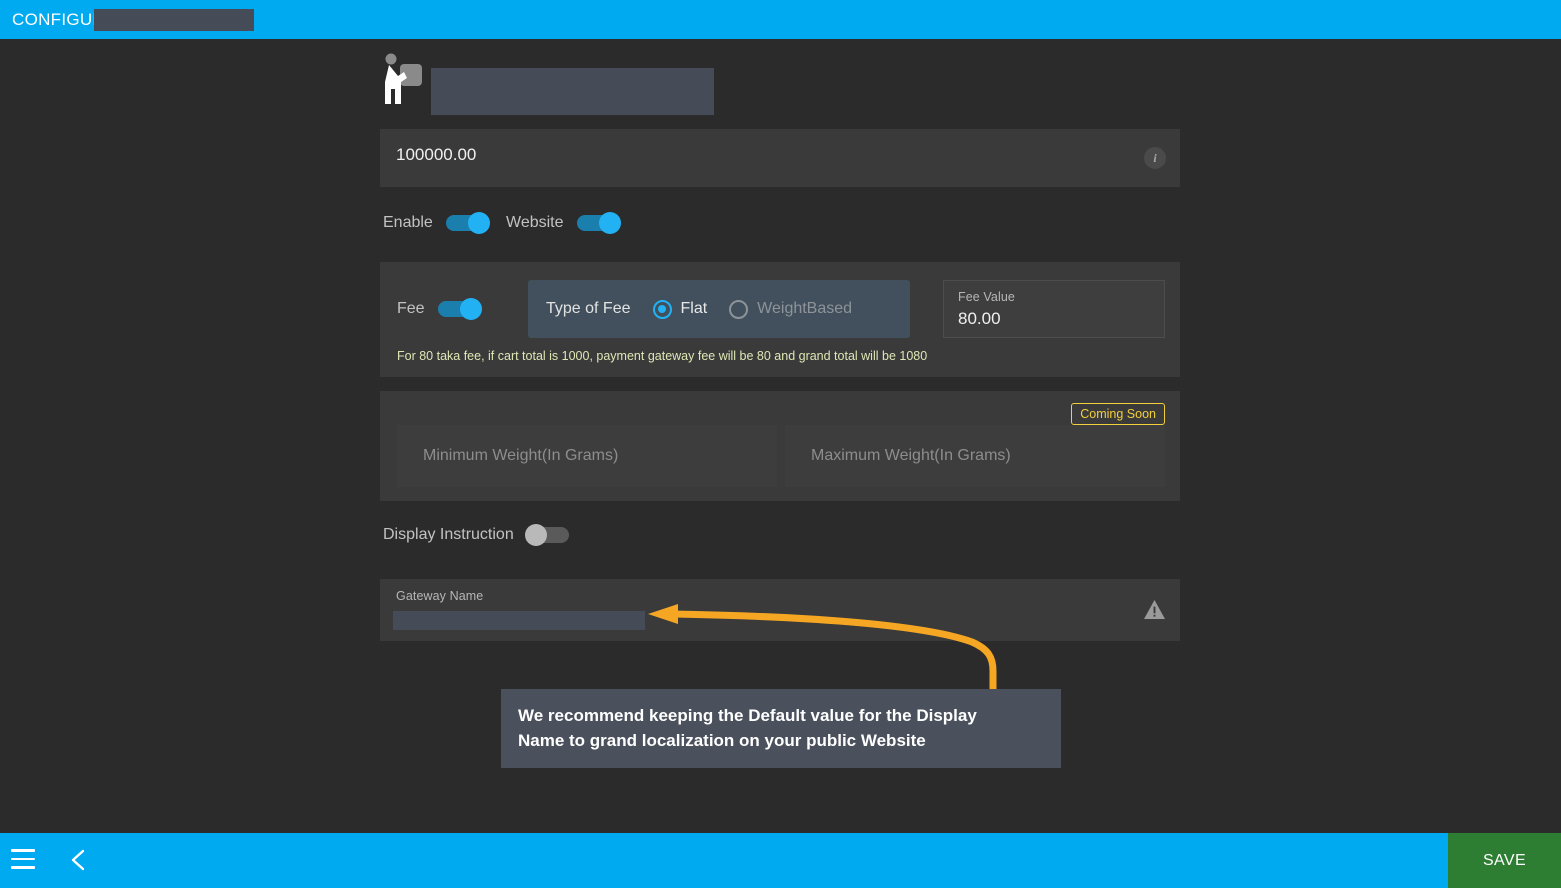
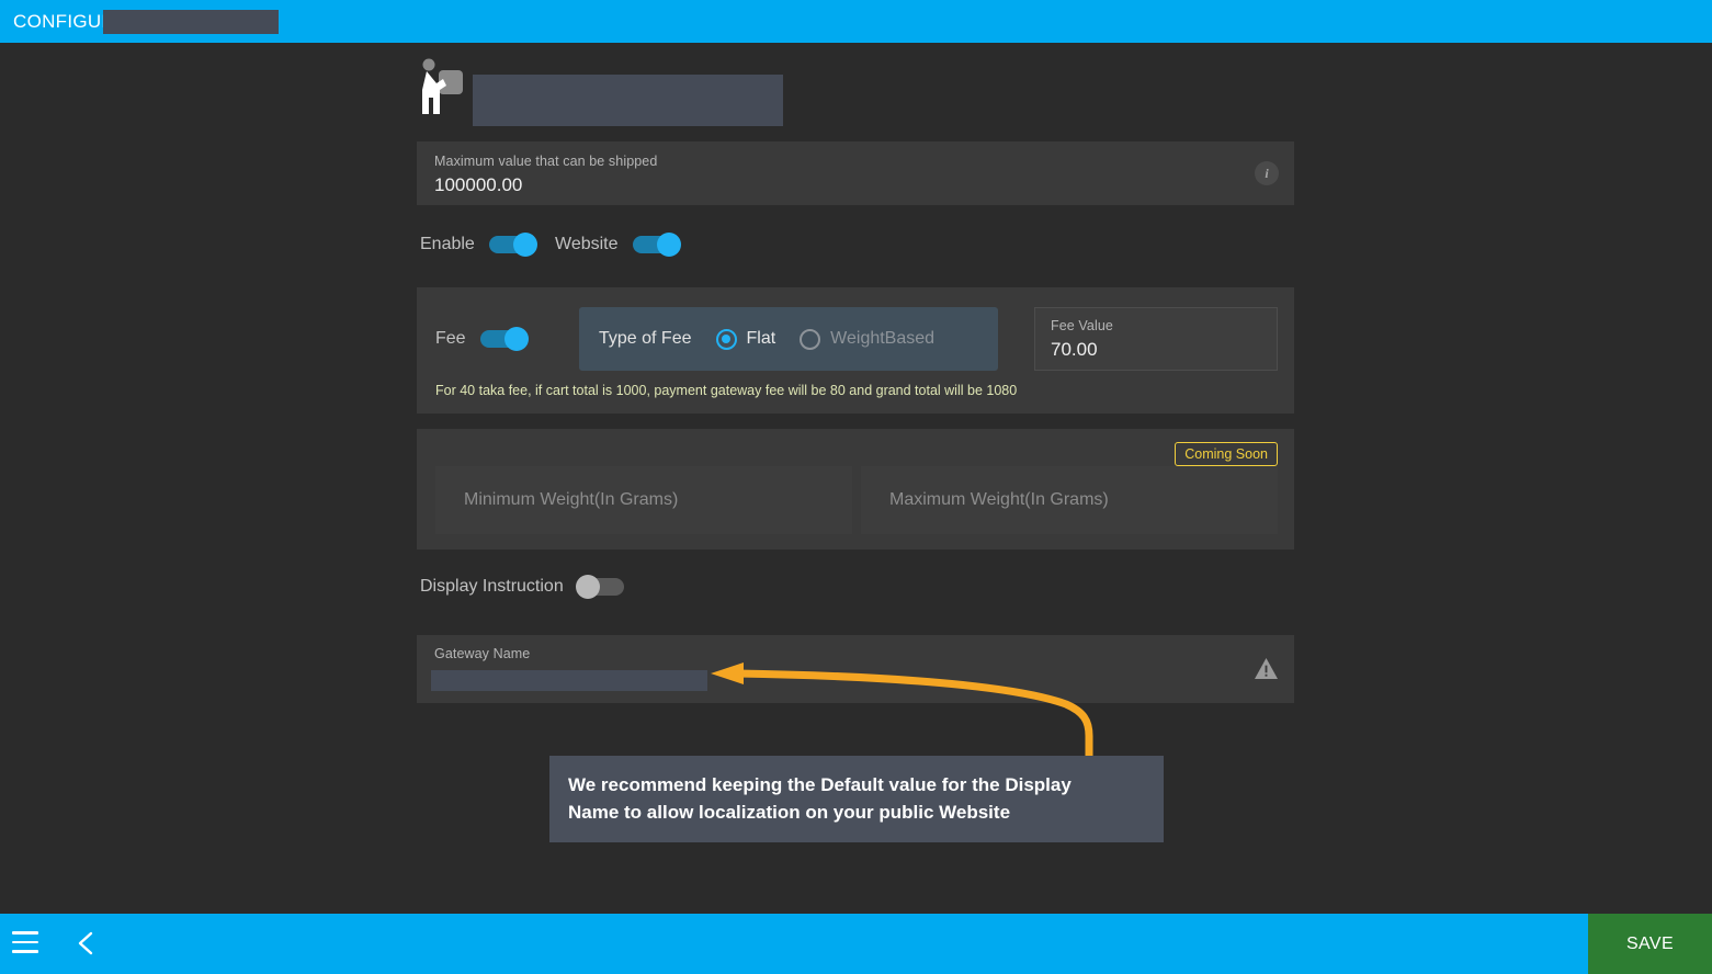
  CONFIGU
+ Maximum value that can be shipped
  100000.00
  i
  Enable
  Website
  Fee
  Type of Fee
  Flat
  WeightBased
  Fee Value
- 80.00
+ 70.00
- For 80 taka fee, if cart total is 1000, payment gateway fee will be 80 and grand total will be 1080
+ For 40 taka fee, if cart total is 1000, payment gateway fee will be 80 and grand total will be 1080
  Coming Soon
  Minimum Weight(In Grams)
  Maximum Weight(In Grams)
  Display Instruction
  Gateway Name
  We recommend keeping the Default value for the Display
- Name to grand localization on your public Website
+ Name to allow localization on your public Website
  SAVE
